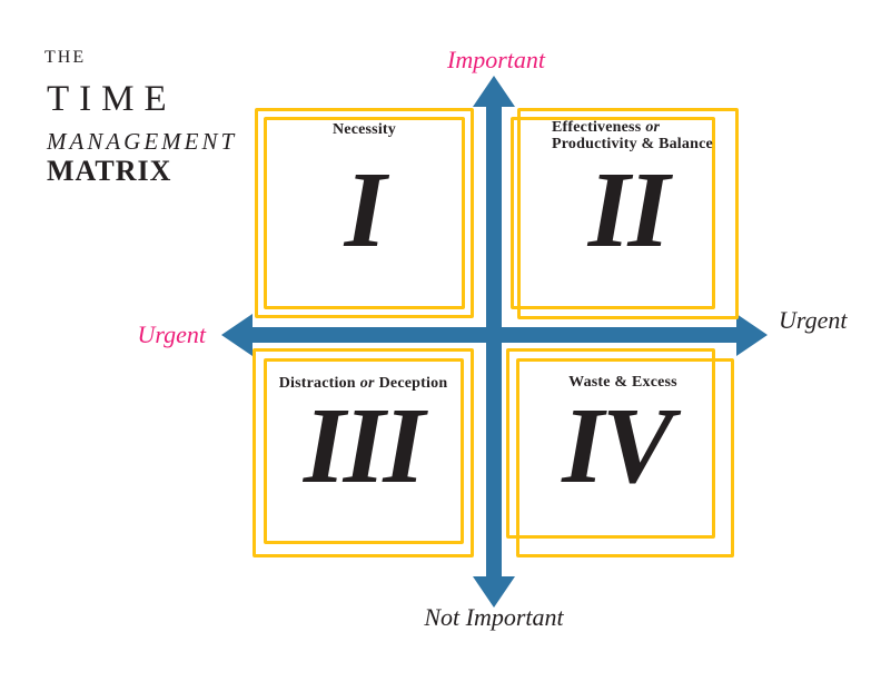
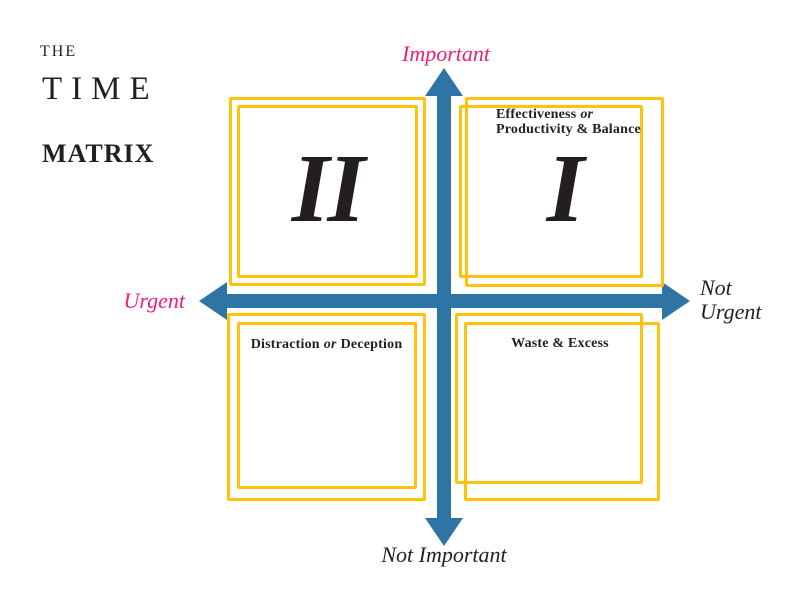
  THE
  TIME
- MANAGEMENT
  MATRIX
  Important
  Urgent
+ Not
  Urgent
  Not Important
- Necessity
- I
+ II
  Effectiveness or
  Productivity & Balance
- II
+ I
  Distraction or Deception
- III
  Waste & Excess
- IV
